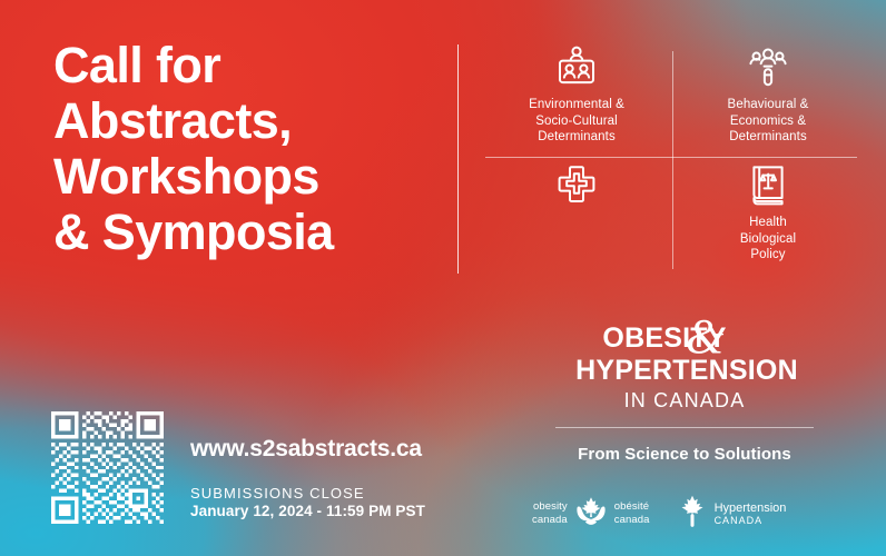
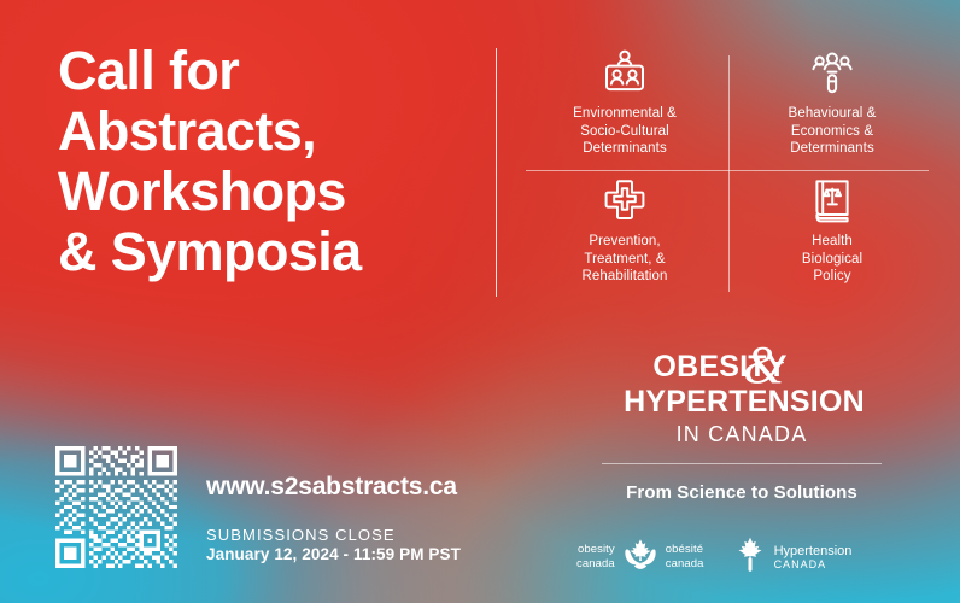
  Call for
  Abstracts,
  Workshops
  & Symposia
  Environmental &
  Socio-Cultural
  Determinants
  Behavioural &
  Economics &
  Determinants
+ Prevention,
+ Treatment, &
+ Rehabilitation
  Health
  Biological
  Policy
  OBESITY
  HYPERTENSION
  &
  IN CANADA
  From Science to Solutions
  obesity
  canada
  obésité
  canada
  Hypertension
  CANADA
  www.s2sabstracts.ca
  SUBMISSIONS CLOSE
  January 12, 2024 - 11:59 PM PST
